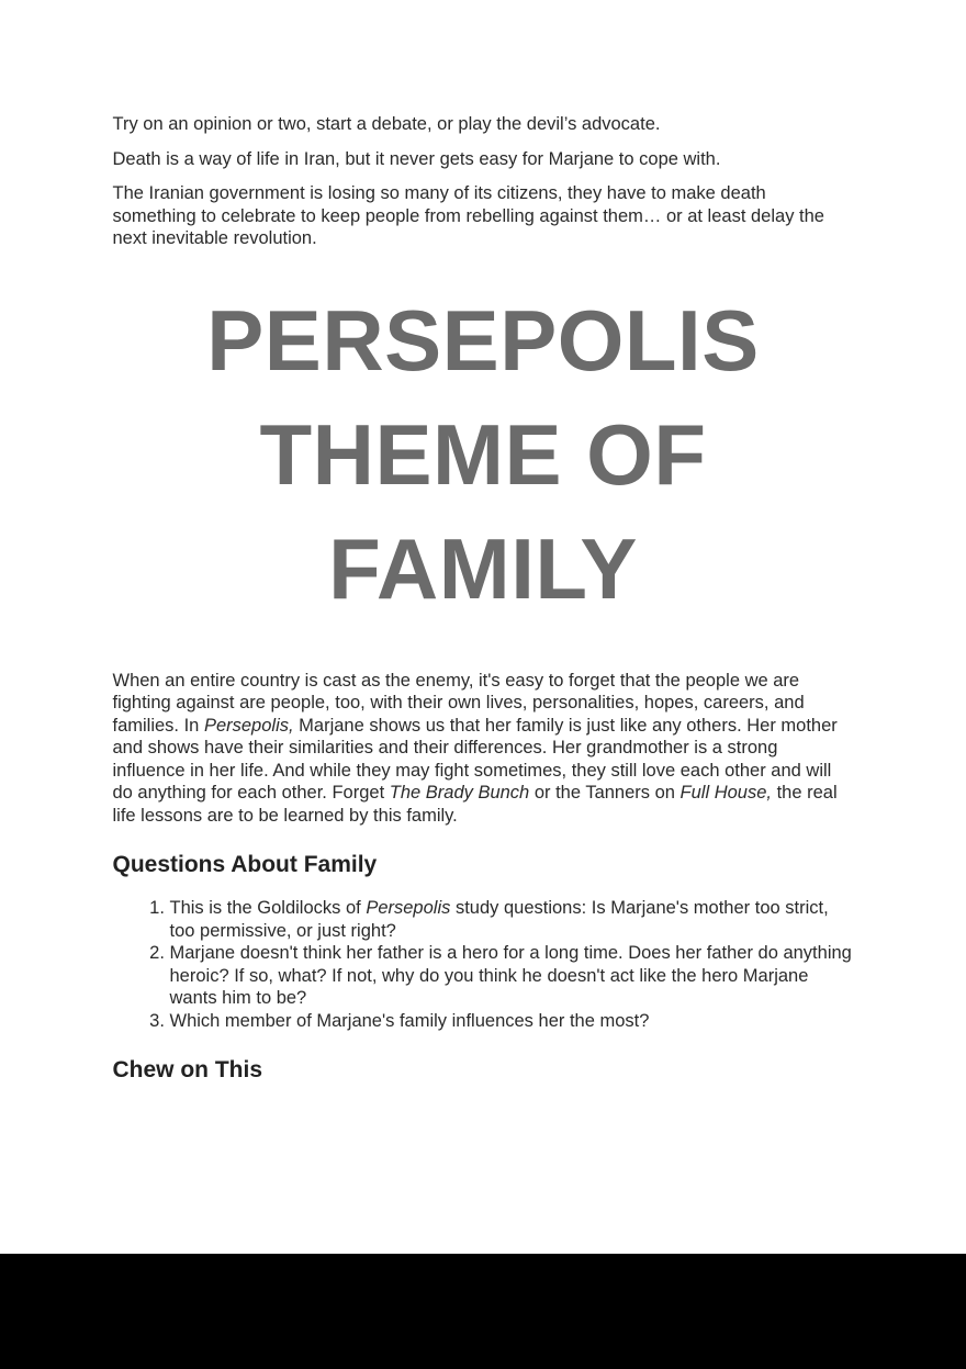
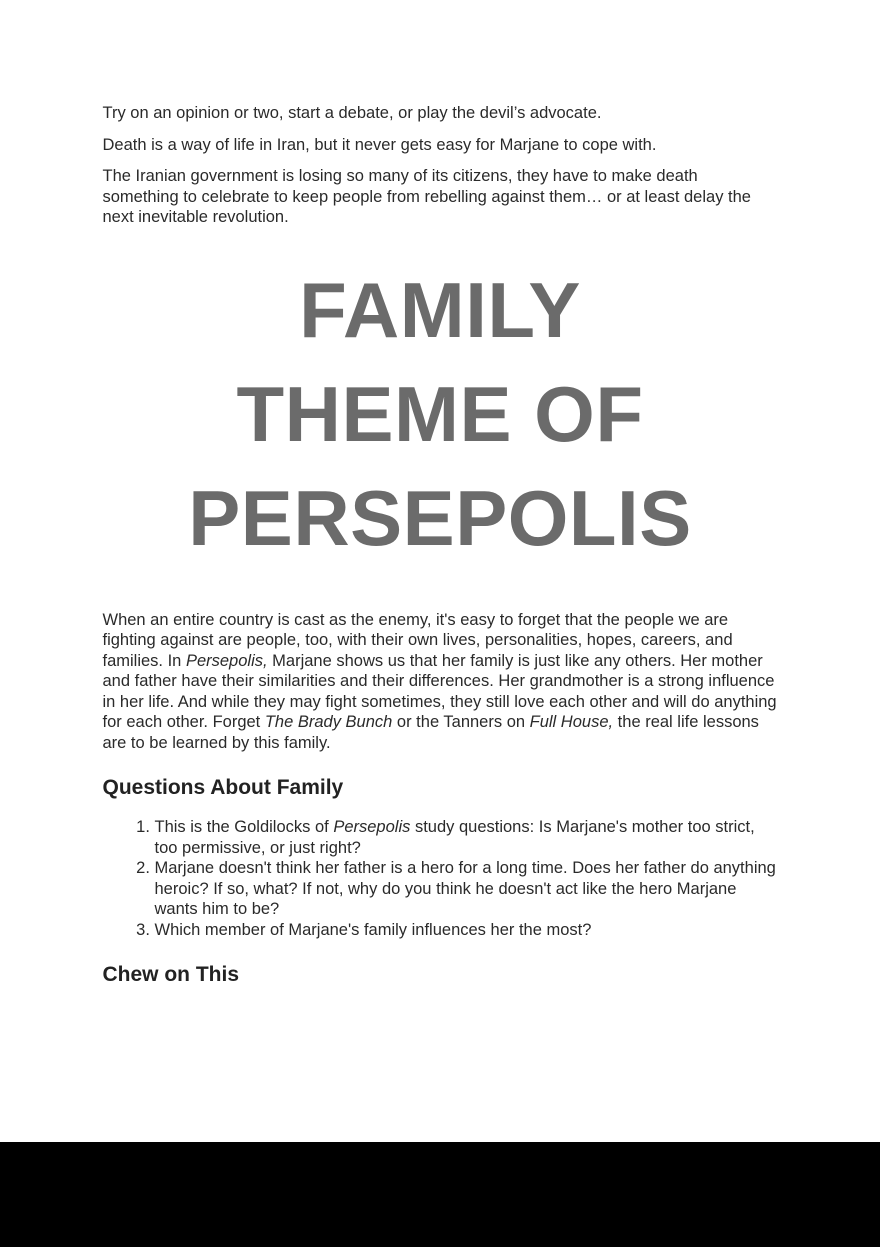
  Try on an opinion or two, start a debate, or play the devil’s advocate.
  Death is a way of life in Iran, but it never gets easy for Marjane to cope with.
  The Iranian government is losing so many of its citizens, they have to make death something to celebrate to keep people from rebelling against them… or at least delay the next inevitable revolution.
- PERSEPOLIS
+ FAMILY
  THEME OF
- FAMILY
+ PERSEPOLIS
- When an entire country is cast as the enemy, it's easy to forget that the people we are fighting against are people, too, with their own lives, personalities, hopes, careers, and families. In Persepolis, Marjane shows us that her family is just like any others. Her mother and shows have their similarities and their differences. Her grandmother is a strong influence in her life. And while they may fight sometimes, they still love each other and will do anything for each other. Forget The Brady Bunch or the Tanners on Full House, the real life lessons are to be learned by this family.
+ When an entire country is cast as the enemy, it's easy to forget that the people we are fighting against are people, too, with their own lives, personalities, hopes, careers, and families. In Persepolis, Marjane shows us that her family is just like any others. Her mother and father have their similarities and their differences. Her grandmother is a strong influence in her life. And while they may fight sometimes, they still love each other and will do anything for each other. Forget The Brady Bunch or the Tanners on Full House, the real life lessons are to be learned by this family.
  Questions About Family
  This is the Goldilocks of Persepolis study questions: Is Marjane's mother too strict, too permissive, or just right?
  Marjane doesn't think her father is a hero for a long time. Does her father do anything heroic? If so, what? If not, why do you think he doesn't act like the hero Marjane wants him to be?
  Which member of Marjane's family influences her the most?
  Chew on This
